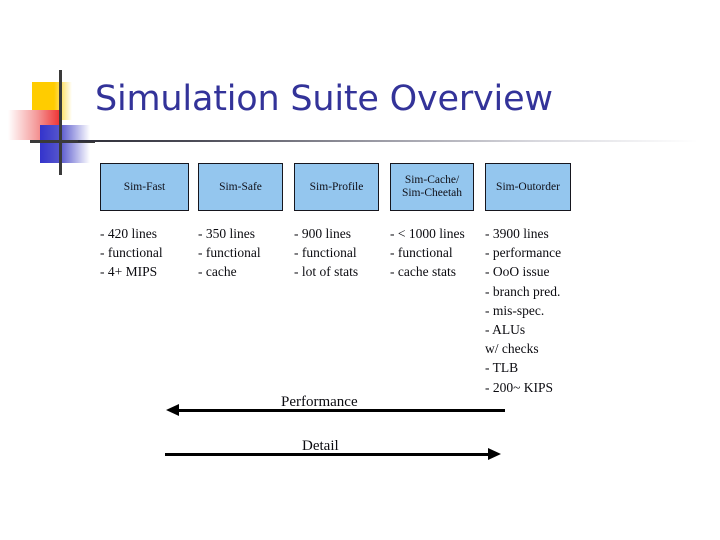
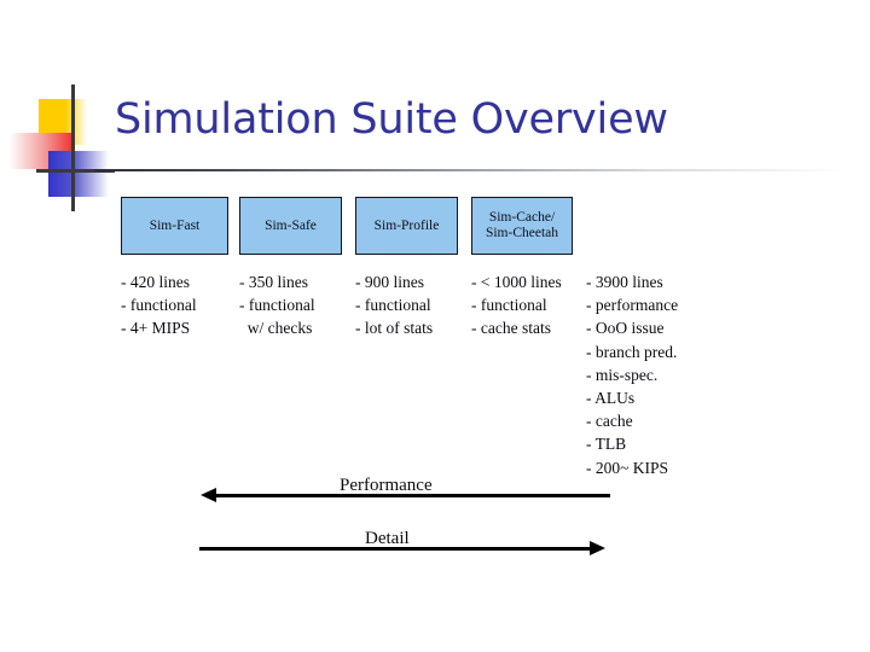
  Simulation Suite Overview
  Sim-Fast
  Sim-Safe
  Sim-Profile
  Sim-Cache/
  Sim-Cheetah
- Sim-Outorder
  - 420 lines
  - functional
  - 4+ MIPS
  - 350 lines
  - functional
- - cache
+ w/ checks
  - 900 lines
  - functional
  - lot of stats
  - < 1000 lines
  - functional
  - cache stats
  - 3900 lines
  - performance
  - OoO issue
  - branch pred.
  - mis-spec.
  - ALUs
- w/ checks
+ - cache
  - TLB
  - 200~ KIPS
  Performance
  Detail
